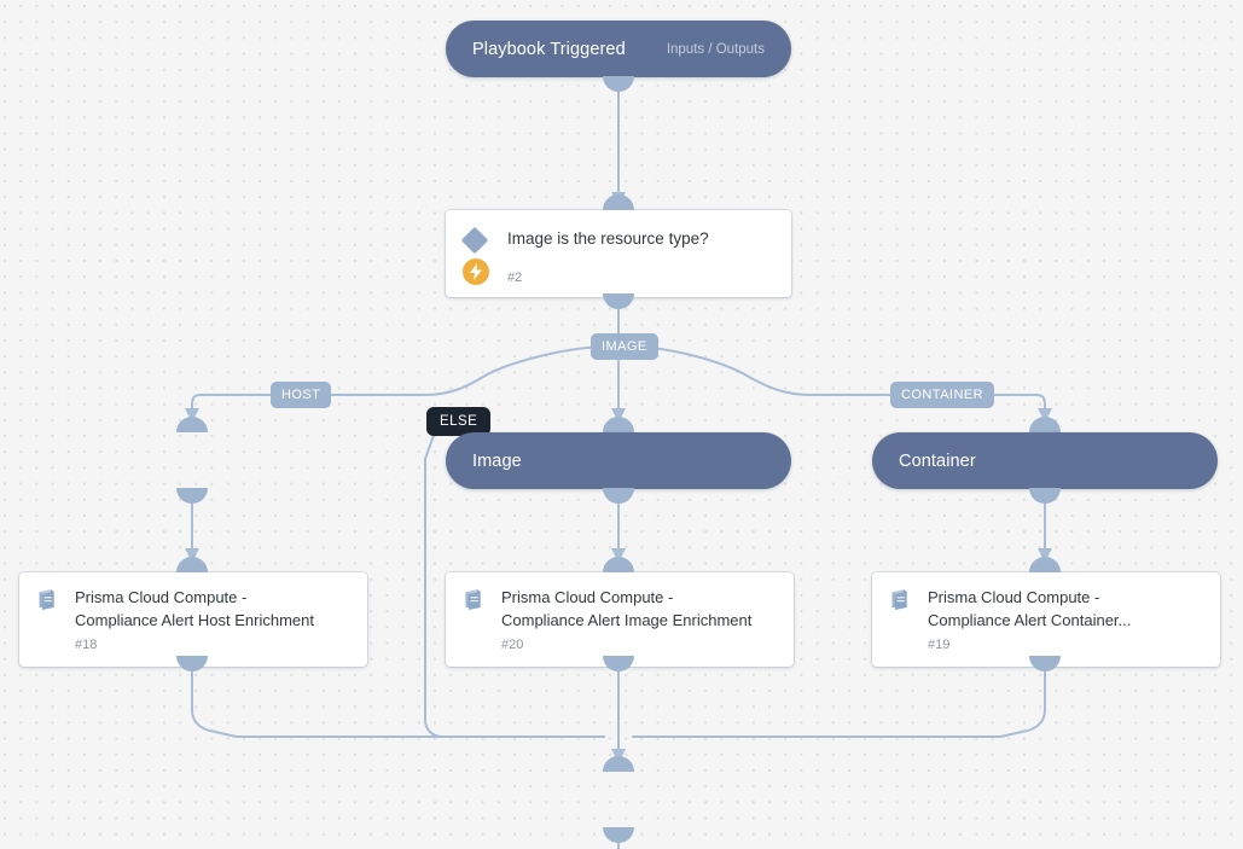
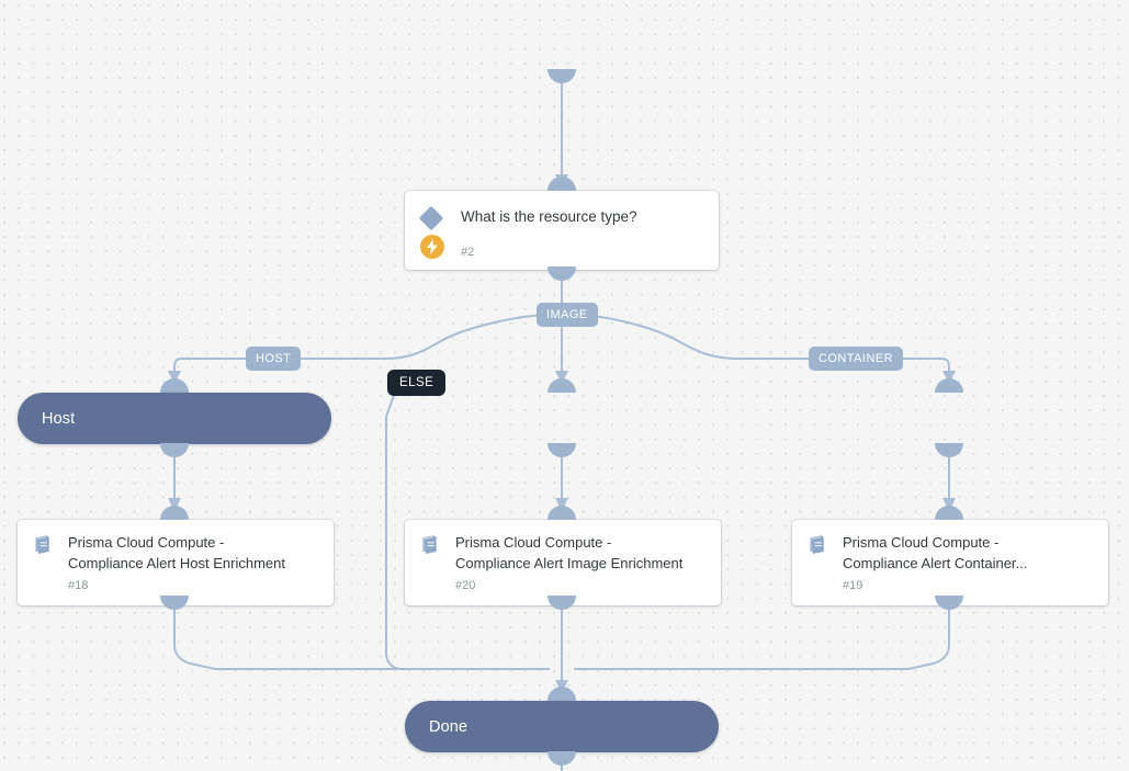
- Playbook Triggered
- Inputs / Outputs
- Image is the resource type?
+ What is the resource type?
  #2
  IMAGE
  HOST
  CONTAINER
  ELSE
+ Host
  Prisma Cloud Compute -
  Compliance Alert Host Enrichment
  #18
- Image
  Prisma Cloud Compute -
  Compliance Alert Image Enrichment
  #20
- Container
  Prisma Cloud Compute -
  Compliance Alert Container...
  #19
+ Done
